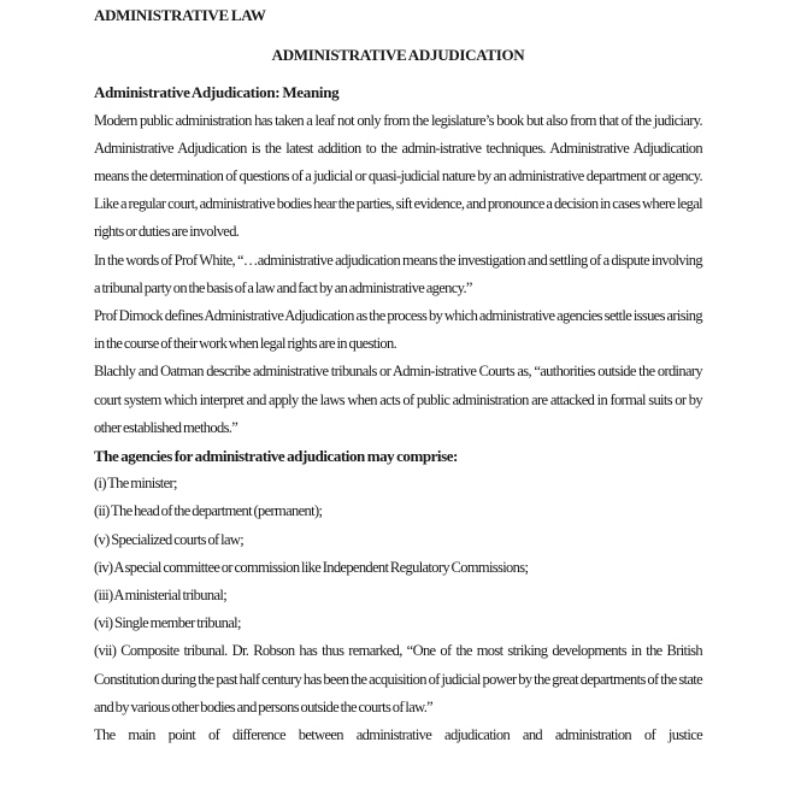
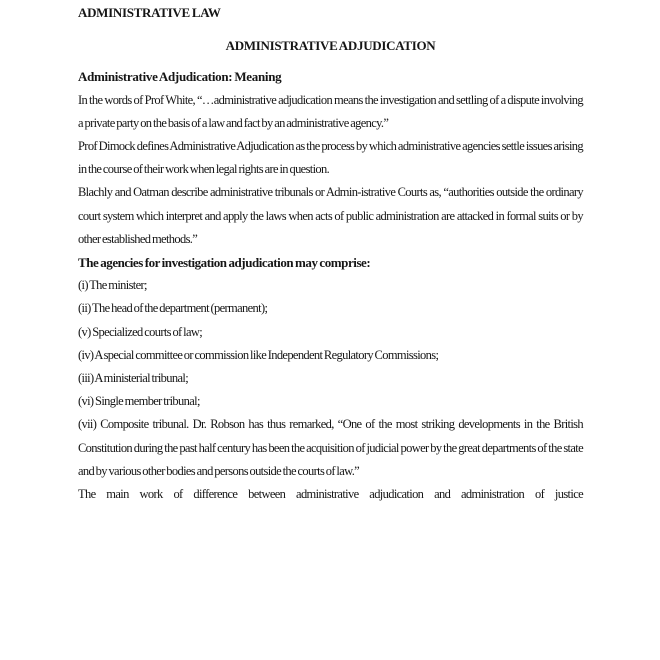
  ADMINISTRATIVE LAW
  ADMINISTRATIVE ADJUDICATION
  Administrative Adjudication: Meaning
- Modern public administration has taken a leaf not only from the legislature’s book but also from that of the judiciary. Administrative Adjudication is the latest addition to the admin-istrative techniques. Administrative Adjudication means the determination of questions of a judicial or quasi-judicial nature by an administrative department or agency. Like a regular court, administrative bodies hear the parties, sift evidence, and pronounce a decision in cases where legal rights or duties are involved.
- In the words of Prof White, “…administrative adjudication means the investigation and settling of a dispute involving a tribunal party on the basis of a law and fact by an administrative agency.”
+ In the words of Prof White, “…administrative adjudication means the investigation and settling of a dispute involving a private party on the basis of a law and fact by an administrative agency.”
  Prof Dimock defines Administrative Adjudication as the process by which administrative agencies settle issues arising in the course of their work when legal rights are in question.
  Blachly and Oatman describe administrative tribunals or Admin-istrative Courts as, “authorities outside the ordinary court system which interpret and apply the laws when acts of public administration are attacked in formal suits or by other established methods.”
- The agencies for administrative adjudication may comprise:
+ The agencies for investigation adjudication may comprise:
  (i) The minister;
  (ii) The head of the department (permanent);
  (v) Specialized courts of law;
  (iv) A special committee or commission like Independent Regulatory Commissions;
  (iii) A ministerial tribunal;
  (vi) Single member tribunal;
  (vii) Composite tribunal. Dr. Robson has thus remarked, “One of the most striking developments in the British Constitution during the past half century has been the acquisition of judicial power by the great departments of the state and by various other bodies and persons outside the courts of law.”
- The main point of difference between administrative adjudication and administration of justice
+ The main work of difference between administrative adjudication and administration of justice
